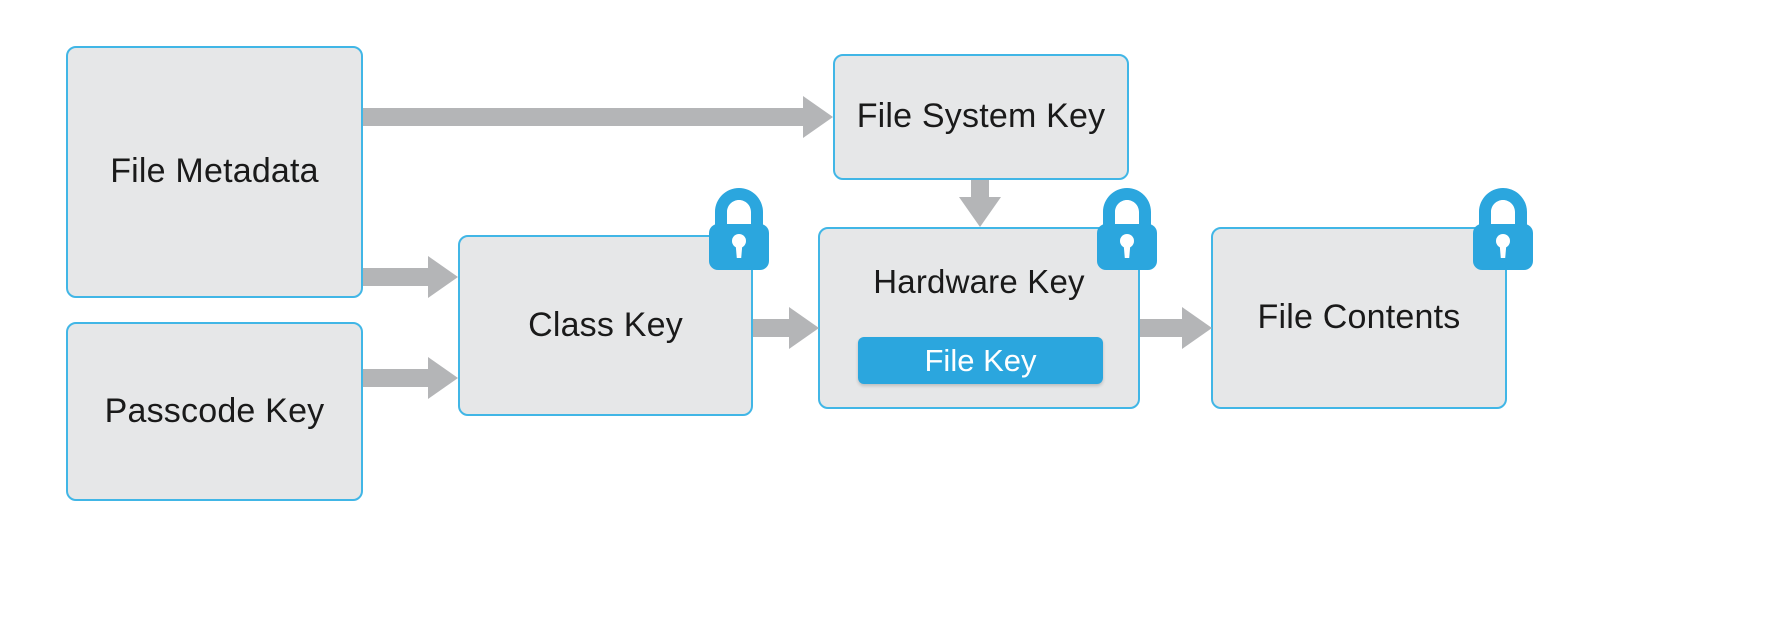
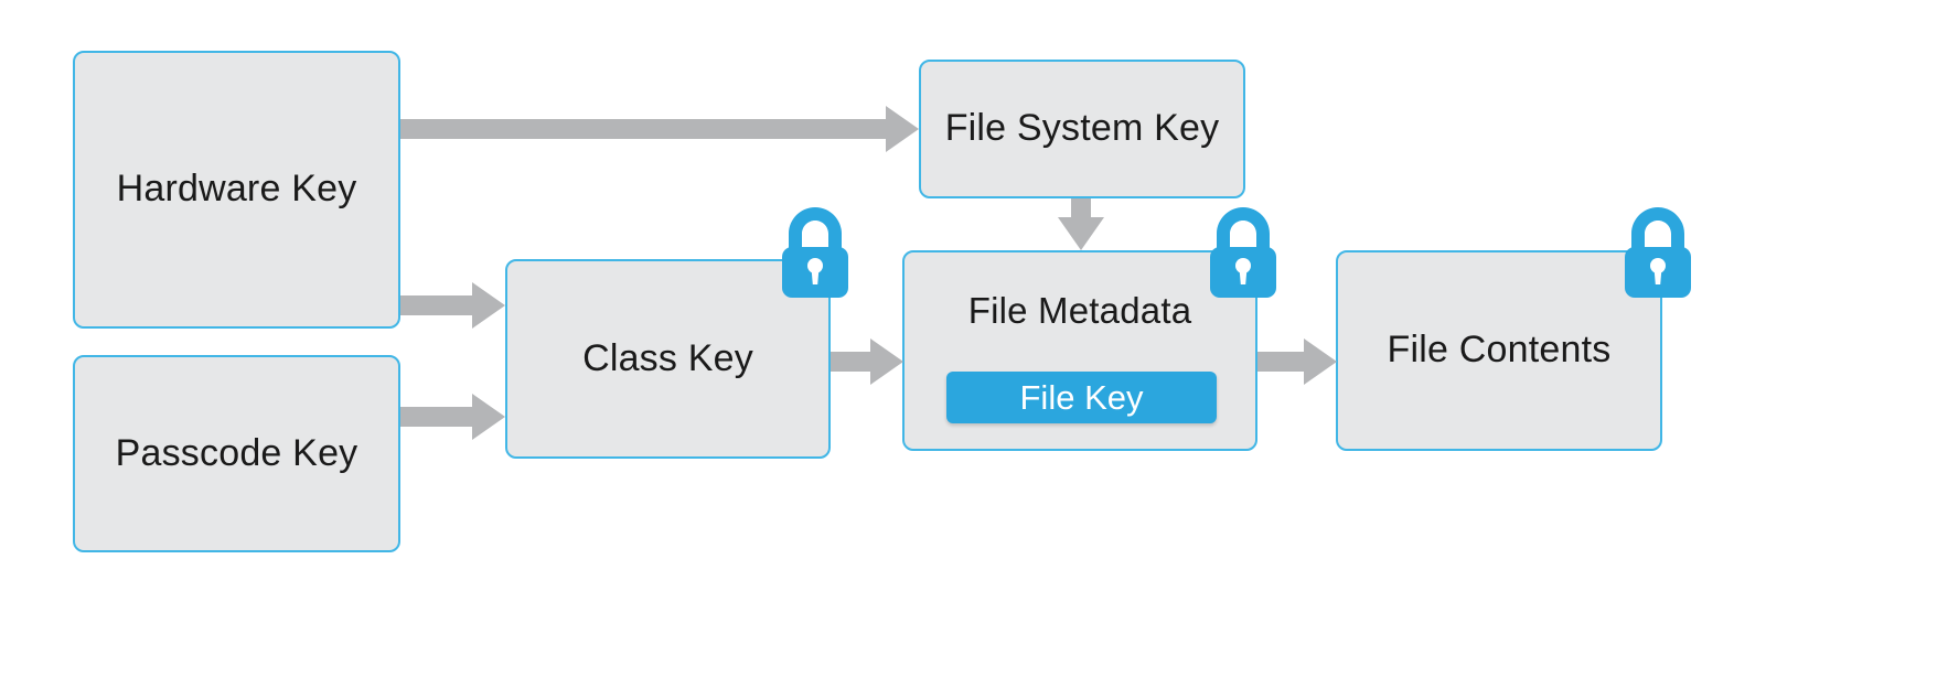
- File Metadata
+ Hardware Key
  Passcode Key
  Class Key
  File System Key
- Hardware Key
+ File Metadata
  File Contents
  File Key
